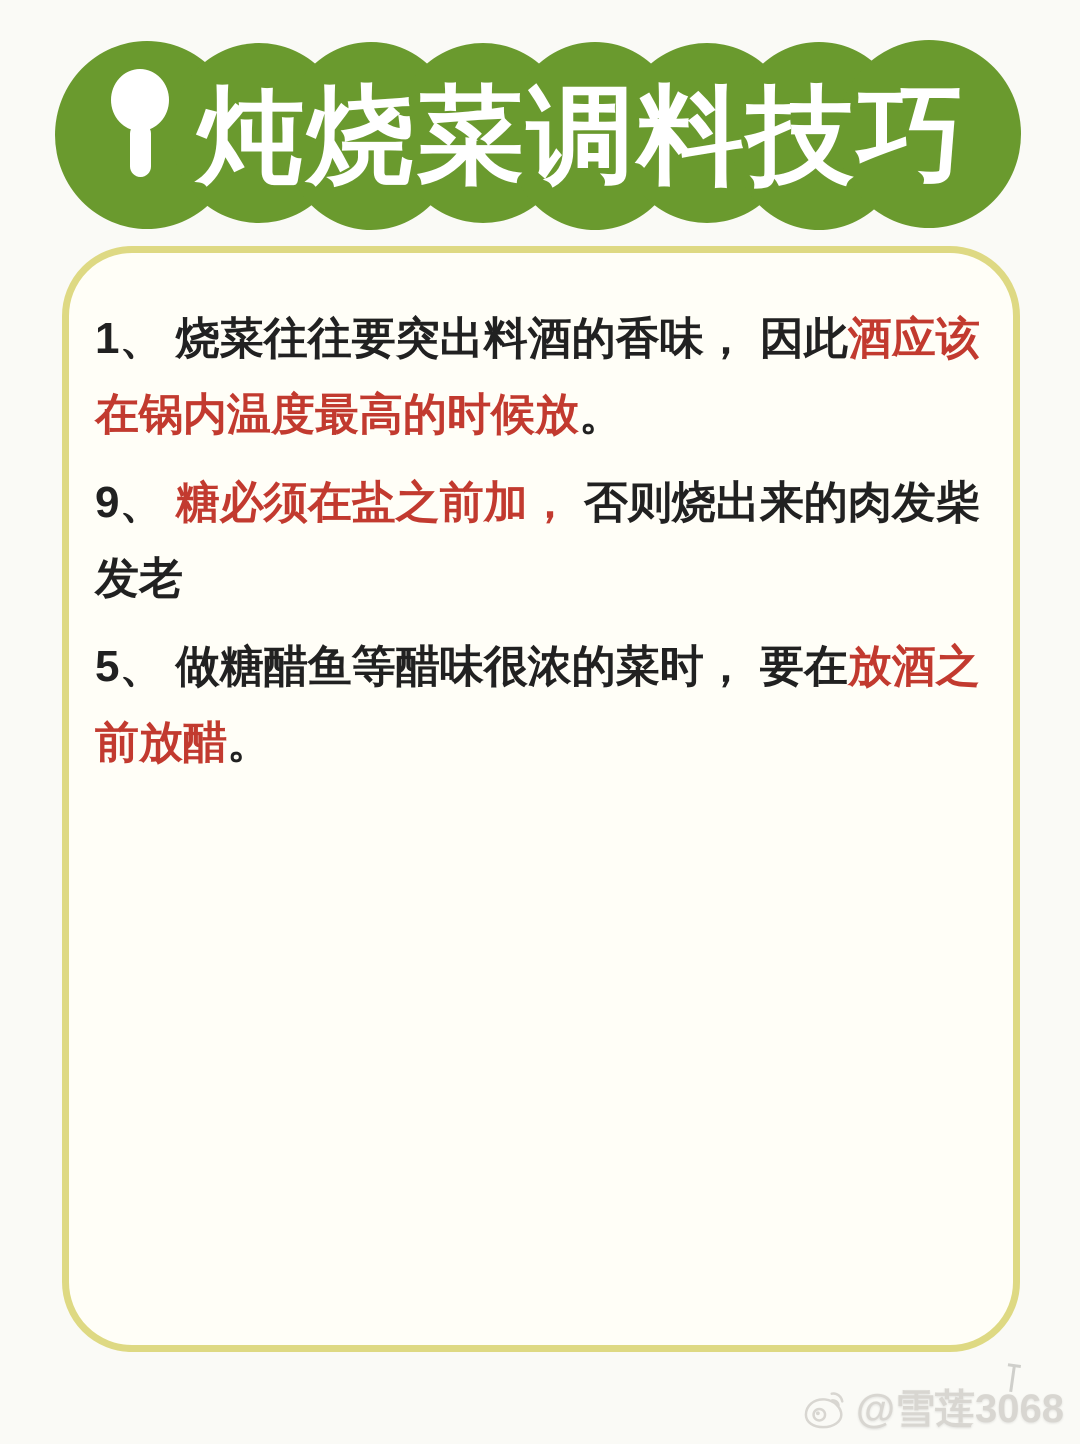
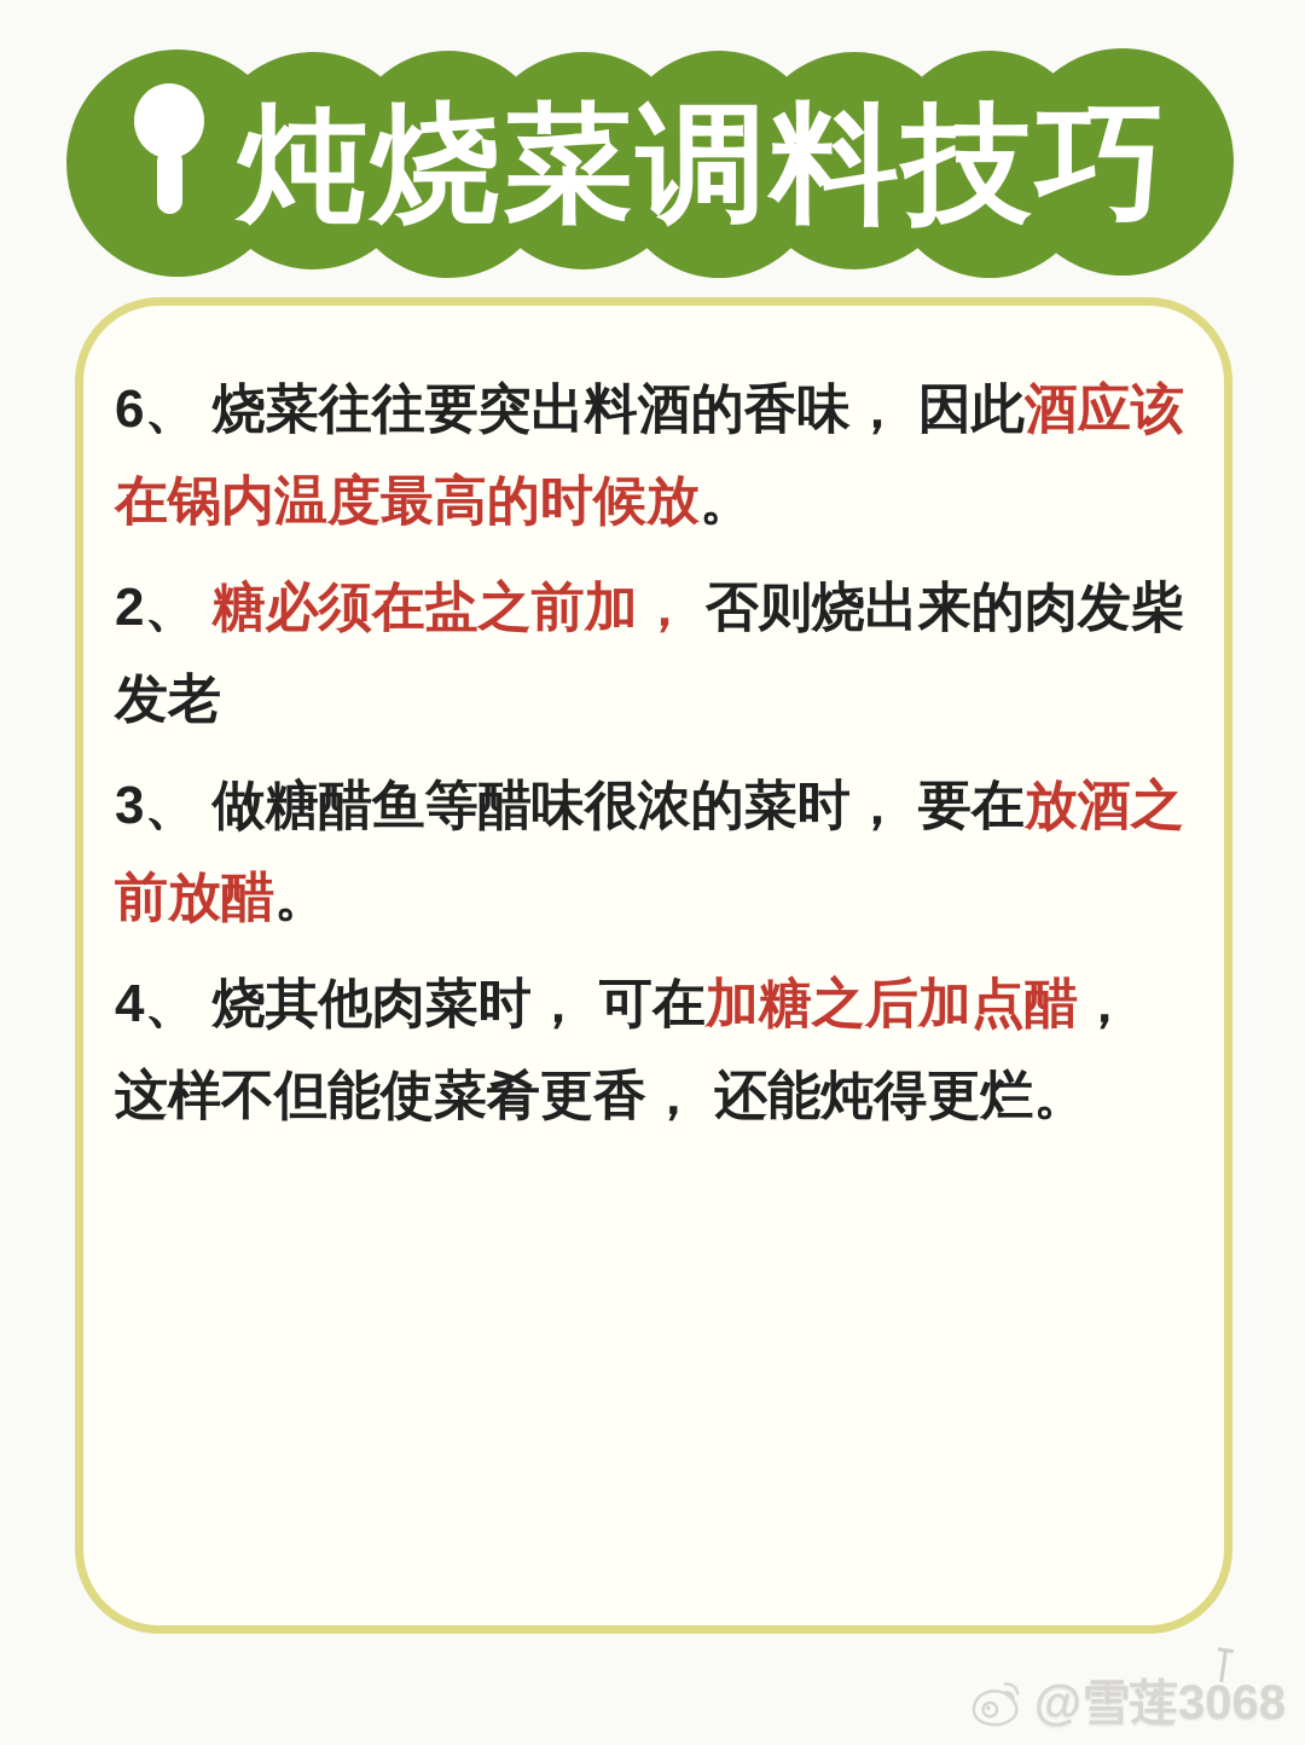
  炖烧菜调料技巧
- 1、 烧菜往往要突出料酒的香味， 因此酒应该在锅内温度最高的时候放。
+ 6、 烧菜往往要突出料酒的香味， 因此酒应该在锅内温度最高的时候放。
- 9、 糖必须在盐之前加， 否则烧出来的肉发柴发老
+ 2、 糖必须在盐之前加， 否则烧出来的肉发柴发老
- 5、 做糖醋鱼等醋味很浓的菜时， 要在放酒之前放醋。
+ 3、 做糖醋鱼等醋味很浓的菜时， 要在放酒之前放醋。
+ 4、 烧其他肉菜时， 可在加糖之后加点醋， 这样不但能使菜肴更香， 还能炖得更烂。
  @雪莲3068
